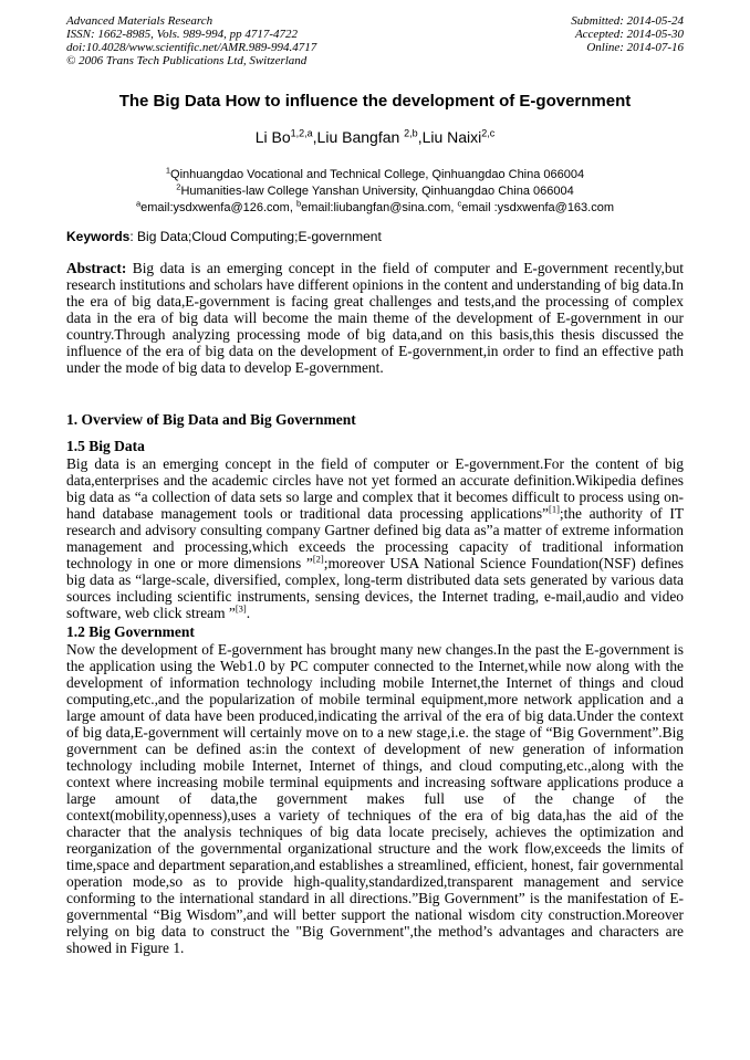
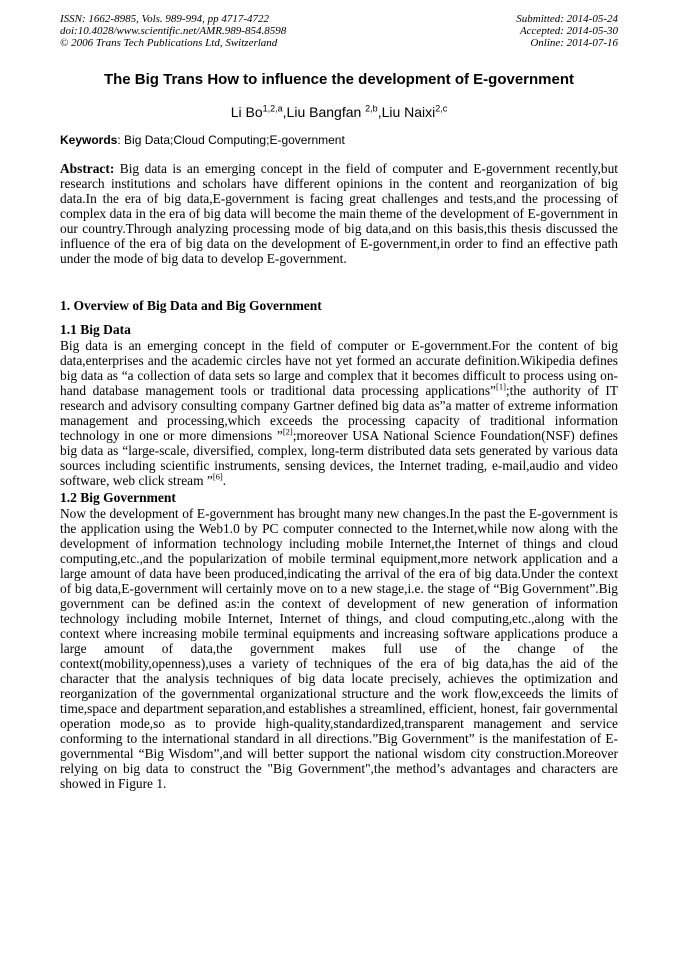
- Advanced Materials Research
  ISSN: 1662-8985, Vols. 989-994, pp 4717-4722
- doi:10.4028/www.scientific.net/AMR.989-994.4717
+ doi:10.4028/www.scientific.net/AMR.989-854.8598
  © 2006 Trans Tech Publications Ltd, Switzerland
  Submitted: 2014-05-24
  Accepted: 2014-05-30
  Online: 2014-07-16
- The Big Data How to influence the development of E-government
+ The Big Trans How to influence the development of E-government
  Li Bo1,2,a,Liu Bangfan 2,b,Liu Naixi2,c
- 1Qinhuangdao Vocational and Technical College, Qinhuangdao China 066004
- 2Humanities-law College Yanshan University, Qinhuangdao China 066004
- aemail:ysdxwenfa@126.com, bemail:liubangfan@sina.com, cemail :ysdxwenfa@163.com
  Keywords: Big Data;Cloud Computing;E-government
- Abstract: Big data is an emerging concept in the field of computer and E-government recently,but research institutions and scholars have different opinions in the content and understanding of big data.In the era of big data,E-government is facing great challenges and tests,and the processing of complex data in the era of big data will become the main theme of the development of E-government in our country.Through analyzing processing mode of big data,and on this basis,this thesis discussed the influence of the era of big data on the development of E-government,in order to find an effective path under the mode of big data to develop E-government.
+ Abstract: Big data is an emerging concept in the field of computer and E-government recently,but research institutions and scholars have different opinions in the content and reorganization of big data.In the era of big data,E-government is facing great challenges and tests,and the processing of complex data in the era of big data will become the main theme of the development of E-government in our country.Through analyzing processing mode of big data,and on this basis,this thesis discussed the influence of the era of big data on the development of E-government,in order to find an effective path under the mode of big data to develop E-government.
  1. Overview of Big Data and Big Government
- 1.5 Big Data
+ 1.1 Big Data
- Big data is an emerging concept in the field of computer or E-government.For the content of big data,enterprises and the academic circles have not yet formed an accurate definition.Wikipedia defines big data as “a collection of data sets so large and complex that it becomes difficult to process using on-hand database management tools or traditional data processing applications”[1];the authority of IT research and advisory consulting company Gartner defined big data as”a matter of extreme information management and processing,which exceeds the processing capacity of traditional information technology in one or more dimensions ”[2];moreover USA National Science Foundation(NSF) defines big data as “large-scale, diversified, complex, long-term distributed data sets generated by various data sources including scientific instruments, sensing devices, the Internet trading, e-mail,audio and video software, web click stream ”[3].
+ Big data is an emerging concept in the field of computer or E-government.For the content of big data,enterprises and the academic circles have not yet formed an accurate definition.Wikipedia defines big data as “a collection of data sets so large and complex that it becomes difficult to process using on-hand database management tools or traditional data processing applications”[1];the authority of IT research and advisory consulting company Gartner defined big data as”a matter of extreme information management and processing,which exceeds the processing capacity of traditional information technology in one or more dimensions ”[2];moreover USA National Science Foundation(NSF) defines big data as “large-scale, diversified, complex, long-term distributed data sets generated by various data sources including scientific instruments, sensing devices, the Internet trading, e-mail,audio and video software, web click stream ”[6].
  1.2 Big Government
  Now the development of E-government has brought many new changes.In the past the E-government is the application using the Web1.0 by PC computer connected to the Internet,while now along with the development of information technology including mobile Internet,the Internet of things and cloud computing,etc.,and the popularization of mobile terminal equipment,more network application and a large amount of data have been produced,indicating the arrival of the era of big data.Under the context of big data,E-government will certainly move on to a new stage,i.e. the stage of “Big Government”.Big government can be defined as:in the context of development of new generation of information technology including mobile Internet, Internet of things, and cloud computing,etc.,along with the context where increasing mobile terminal equipments and increasing software applications produce a large amount of data,the government makes full use of the change of the context(mobility,openness),uses a variety of techniques of the era of big data,has the aid of the character that the analysis techniques of big data locate precisely, achieves the optimization and reorganization of the governmental organizational structure and the work flow,exceeds the limits of time,space and department separation,and establishes a streamlined, efficient, honest, fair governmental operation mode,so as to provide high-quality,standardized,transparent management and service conforming to the international standard in all directions.”Big Government” is the manifestation of E-governmental “Big Wisdom”,and will better support the national wisdom city construction.Moreover relying on big data to construct the "Big Government",the method’s advantages and characters are showed in Figure 1.
